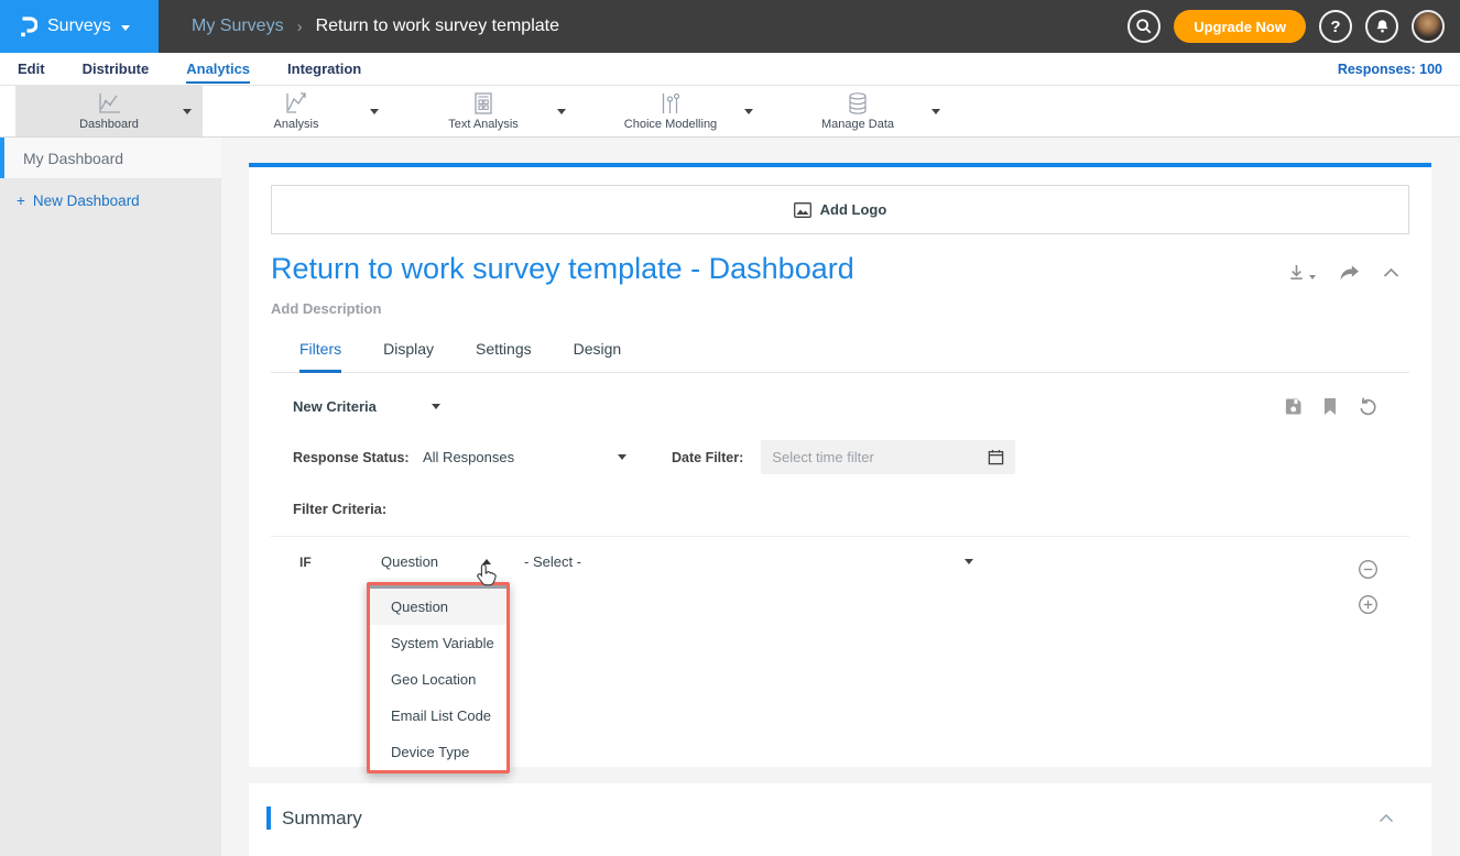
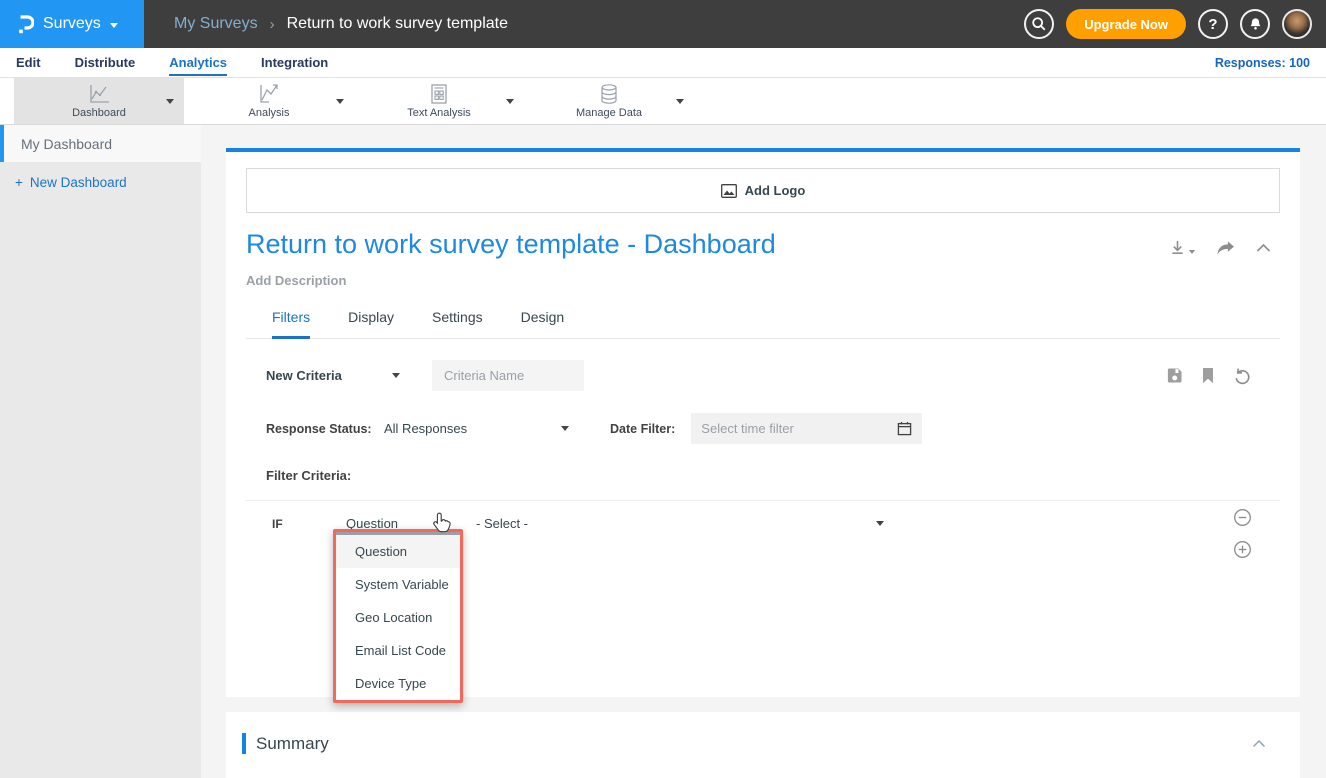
  Surveys
  My Surveys
  ›
  Return to work survey template
  Upgrade Now
  ?
  Edit
  Distribute
  Analytics
  Integration
  Responses: 100
  Dashboard
  Analysis
  Text Analysis
- Choice Modelling
  Manage Data
  My Dashboard
  +
  New Dashboard
  Add Logo
  Return to work survey template - Dashboard
  Add Description
  Filters
  Display
  Settings
  Design
  New Criteria
+ Criteria Name
  Response Status:
  All Responses
  Date Filter:
  Select time filter
  Filter Criteria:
  IF
  Question
  - Select -
  Question
  System Variable
  Geo Location
  Email List Code
  Device Type
  Summary
